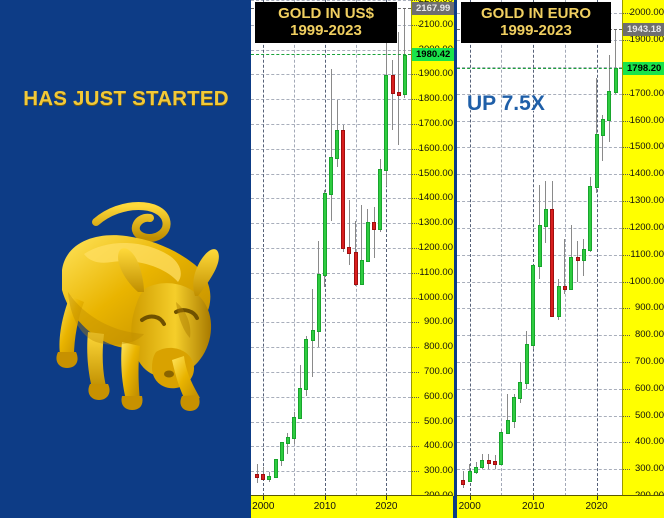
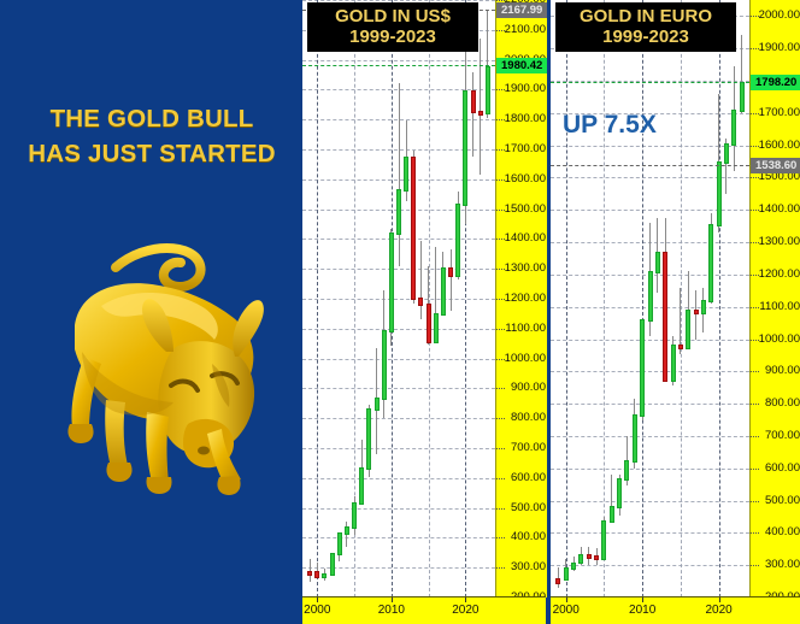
+ THE GOLD BULL
  HAS JUST STARTED
  2100.00
  1900.00
  1800.00
  1700.00
  1600.00
  1500.00
  1400.00
  1300.00
  1200.00
  1100.00
  1000.00
  900.00
  800.00
  700.00
  600.00
  500.00
  400.00
  300.00
  2167.99
  1980.42
  2000
  2010
  2020
  GOLD IN US$
  1999-2023
  2000.00
  1900.00
  1700.00
  1600.00
  1500.00
  1400.00
  1300.00
  1200.00
  1100.00
  1000.00
  900.00
  800.00
  700.00
  600.00
  500.00
  400.00
  300.00
- 1943.18
+ 1538.60
  1798.20
  2000
  2010
  2020
  GOLD IN EURO
  1999-2023
  UP 7.5X
